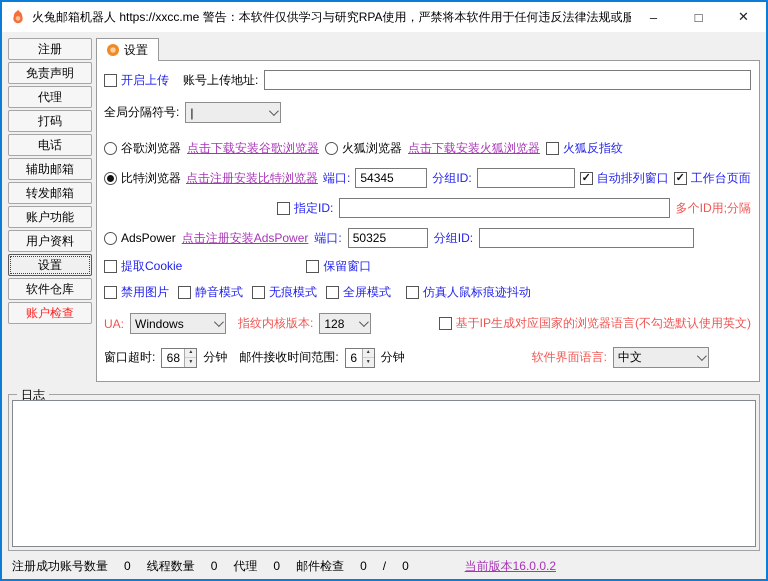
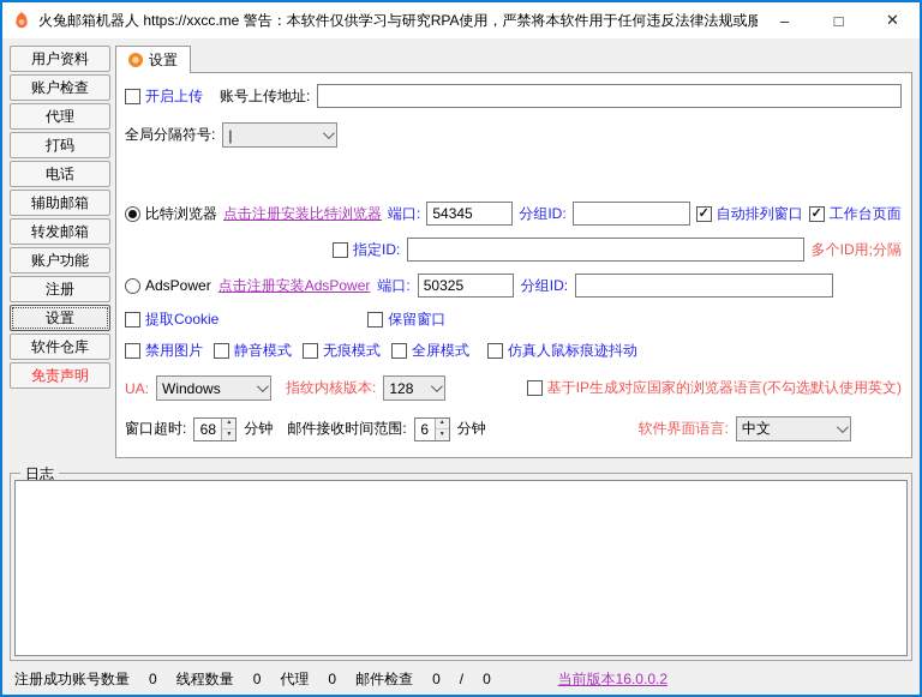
  火兔邮箱机器人 https://xxcc.me 警告：本软件仅供学习与研究RPA使用，严禁将本软件用于任何违反法律法规或服
  –
  □
  ✕
- 注册
+ 用户资料
- 免责声明
+ 账户检查
  代理
  打码
  电话
  辅助邮箱
  转发邮箱
  账户功能
- 用户资料
+ 注册
  设置
  软件仓库
- 账户检查
+ 免责声明
  设置
  开启上传
  账号上传地址:
  全局分隔符号:
  |
- 谷歌浏览器
- 点击下载安装谷歌浏览器
- 火狐浏览器
- 点击下载安装火狐浏览器
- 火狐反指纹
  比特浏览器
  点击注册安装比特浏览器
  端口:
  54345
  分组ID:
  自动排列窗口
  工作台页面
  指定ID:
  多个ID用;分隔
  AdsPower
  点击注册安装AdsPower
  端口:
  50325
  分组ID:
  提取Cookie
  保留窗口
  禁用图片
  静音模式
  无痕模式
  全屏模式
  仿真人鼠标痕迹抖动
  UA:
  Windows
  指纹内核版本:
  128
  基于IP生成对应国家的浏览器语言(不勾选默认使用英文)
  窗口超时:
  68
  分钟
  邮件接收时间范围:
  6
  分钟
  软件界面语言:
  中文
  日志
  注册成功账号数量
  0
  线程数量
  0
  代理
  0
  邮件检查
  0
  /
  0
  当前版本16.0.0.2
